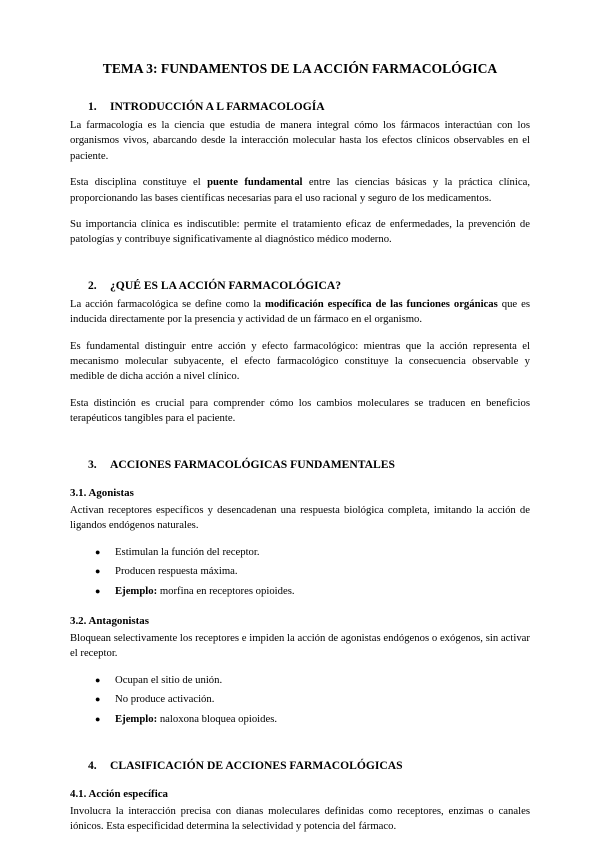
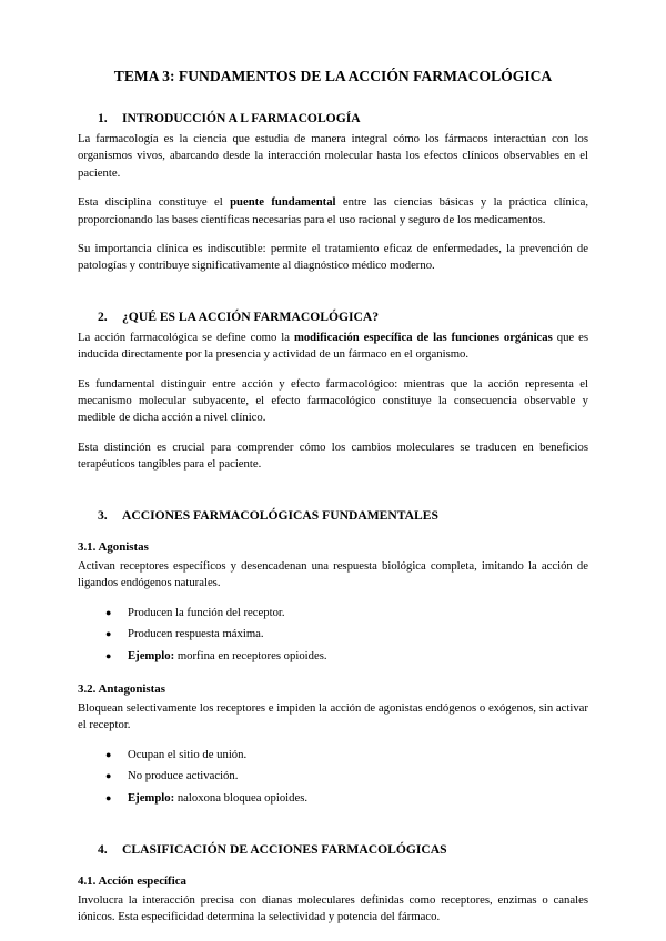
  TEMA 3: FUNDAMENTOS DE LA ACCIÓN FARMACOLÓGICA
  1.
  INTRODUCCIÓN A L FARMACOLOGÍA
  La farmacología es la ciencia que estudia de manera integral cómo los fármacos interactúan con los organismos vivos, abarcando desde la interacción molecular hasta los efectos clínicos observables en el paciente.
  Esta disciplina constituye el puente fundamental entre las ciencias básicas y la práctica clínica, proporcionando las bases científicas necesarias para el uso racional y seguro de los medicamentos.
  Su importancia clínica es indiscutible: permite el tratamiento eficaz de enfermedades, la prevención de patologías y contribuye significativamente al diagnóstico médico moderno.
  2.
  ¿QUÉ ES LA ACCIÓN FARMACOLÓGICA?
  La acción farmacológica se define como la modificación específica de las funciones orgánicas que es inducida directamente por la presencia y actividad de un fármaco en el organismo.
  Es fundamental distinguir entre acción y efecto farmacológico: mientras que la acción representa el mecanismo molecular subyacente, el efecto farmacológico constituye la consecuencia observable y medible de dicha acción a nivel clínico.
  Esta distinción es crucial para comprender cómo los cambios moleculares se traducen en beneficios terapéuticos tangibles para el paciente.
  3.
  ACCIONES FARMACOLÓGICAS FUNDAMENTALES
  3.1. Agonistas
  Activan receptores específicos y desencadenan una respuesta biológica completa, imitando la acción de ligandos endógenos naturales.
  ●
- Estimulan la función del receptor.
+ Producen la función del receptor.
  ●
  Producen respuesta máxima.
  ●
  Ejemplo: morfina en receptores opioides.
  3.2. Antagonistas
  Bloquean selectivamente los receptores e impiden la acción de agonistas endógenos o exógenos, sin activar el receptor.
  ●
  Ocupan el sitio de unión.
  ●
  No produce activación.
  ●
  Ejemplo: naloxona bloquea opioides.
  4.
  CLASIFICACIÓN DE ACCIONES FARMACOLÓGICAS
  4.1. Acción específica
  Involucra la interacción precisa con dianas moleculares definidas como receptores, enzimas o canales iónicos. Esta especificidad determina la selectividad y potencia del fármaco.
